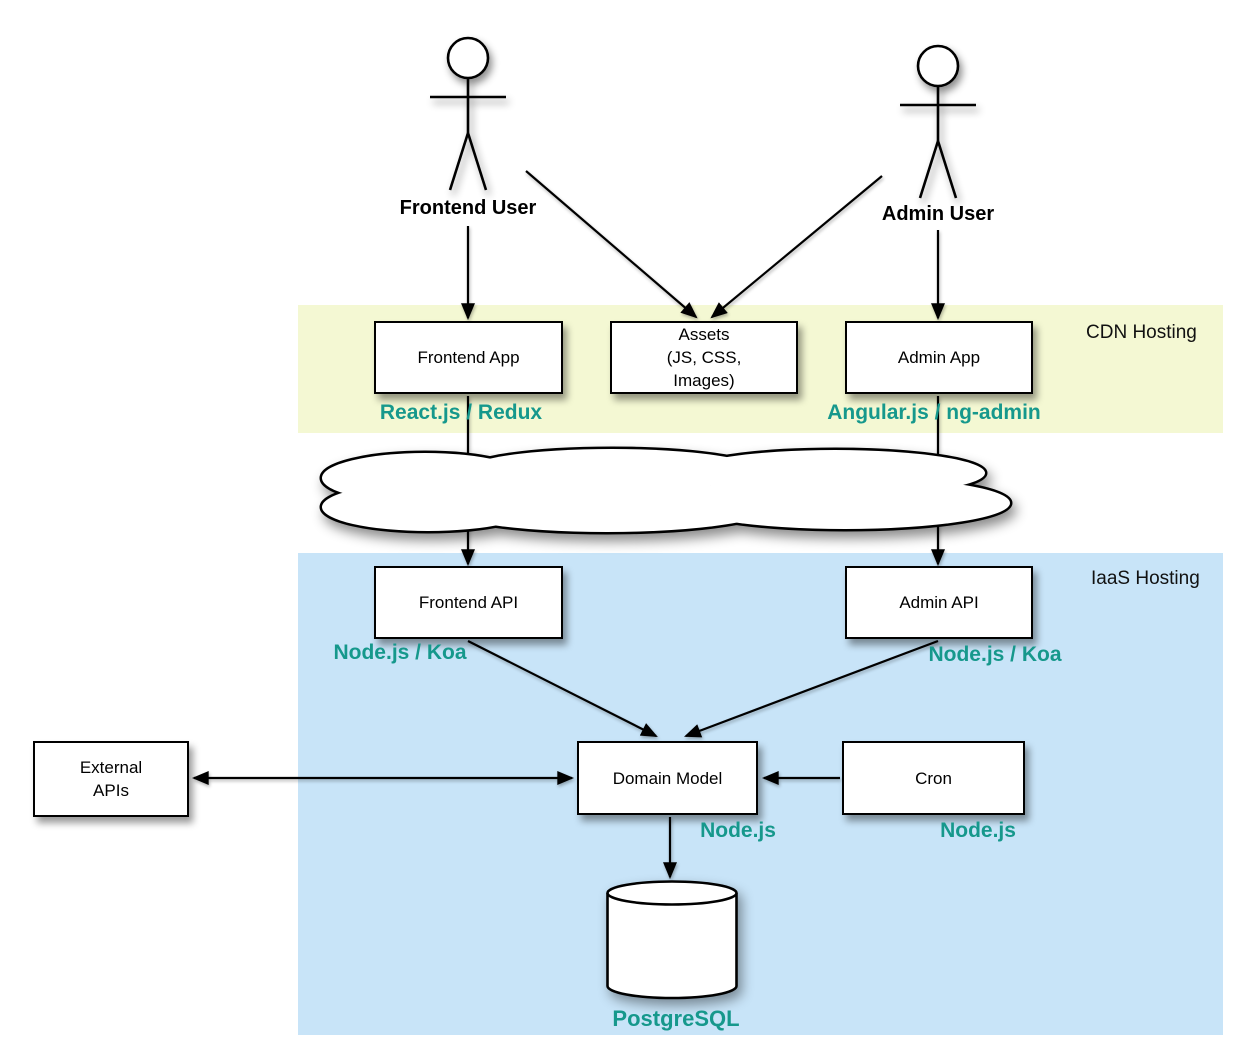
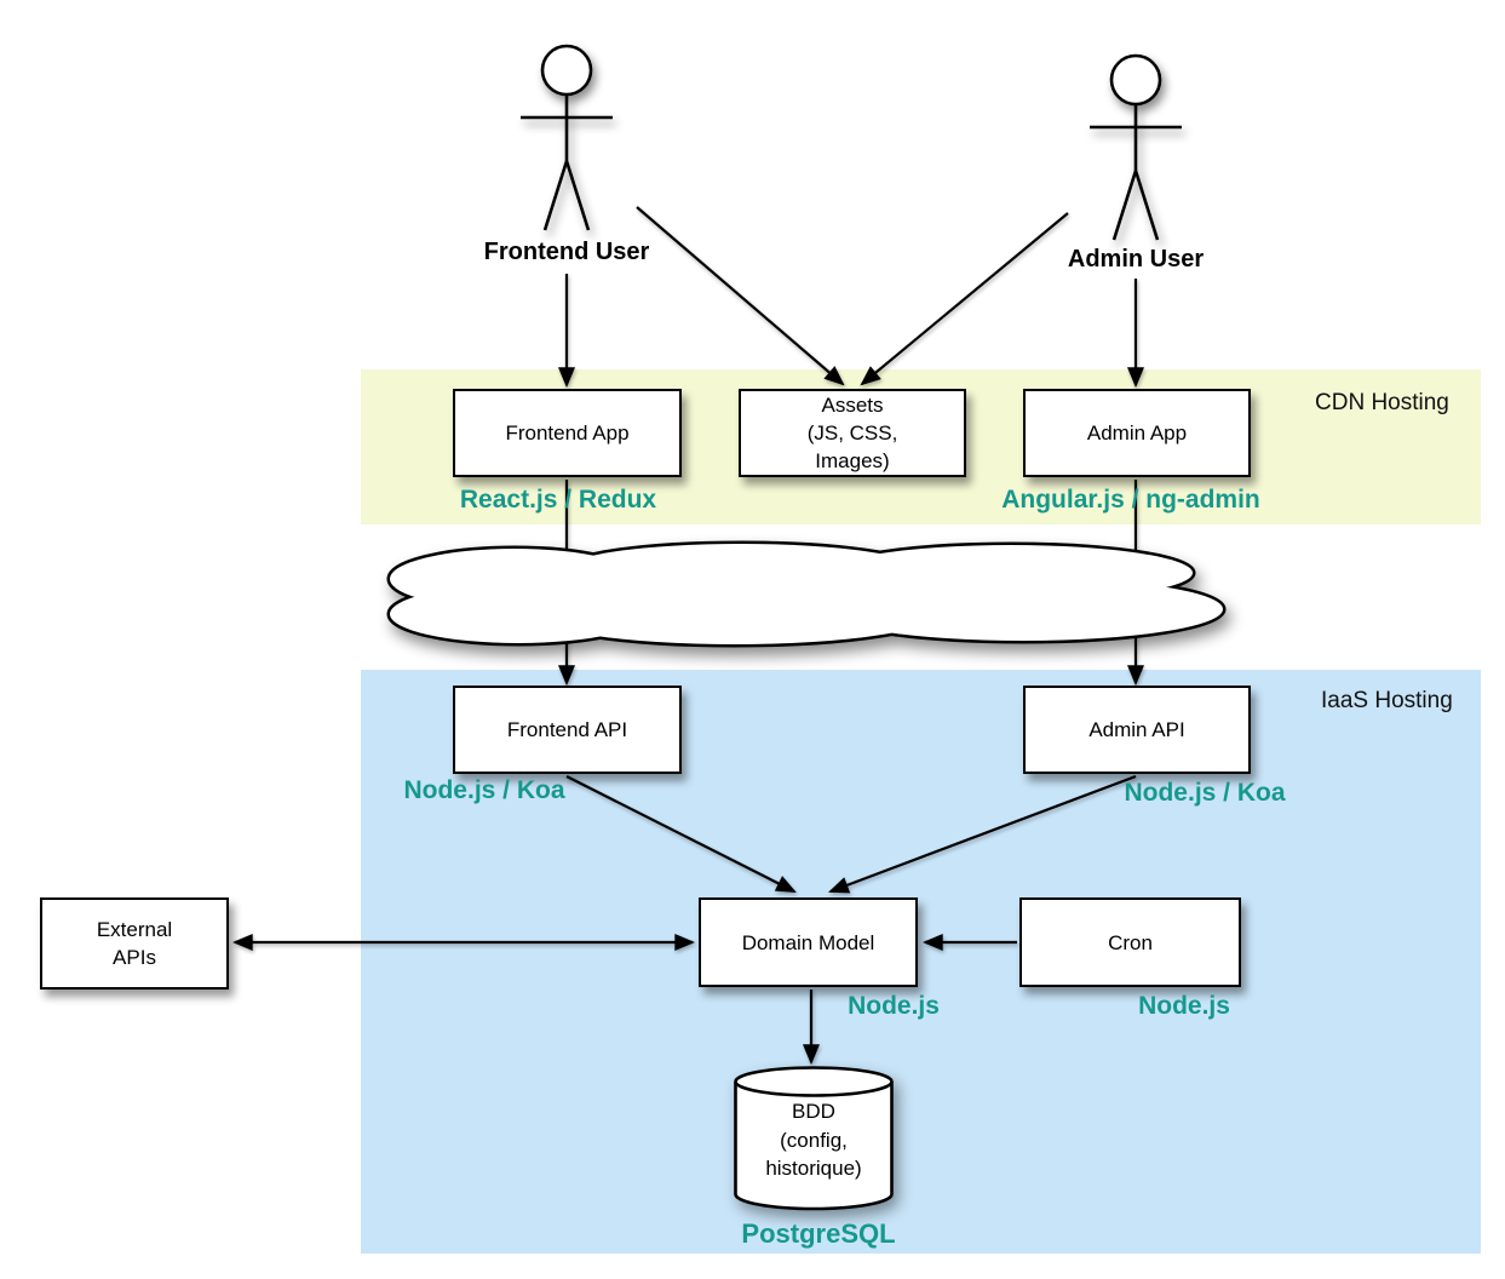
  CDN Hosting
  IaaS Hosting
  Frontend User
  Admin User
  Frontend App
  Assets
  (JS, CSS,
  Images)
  Admin App
  React.js / Redux
  Angular.js / ng-admin
  Frontend API
  Admin API
  Node.js / Koa
  Node.js / Koa
  External
  APIs
  Domain Model
  Cron
  Node.js
  Node.js
+ BDD
+ (config,
+ historique)
  PostgreSQL
